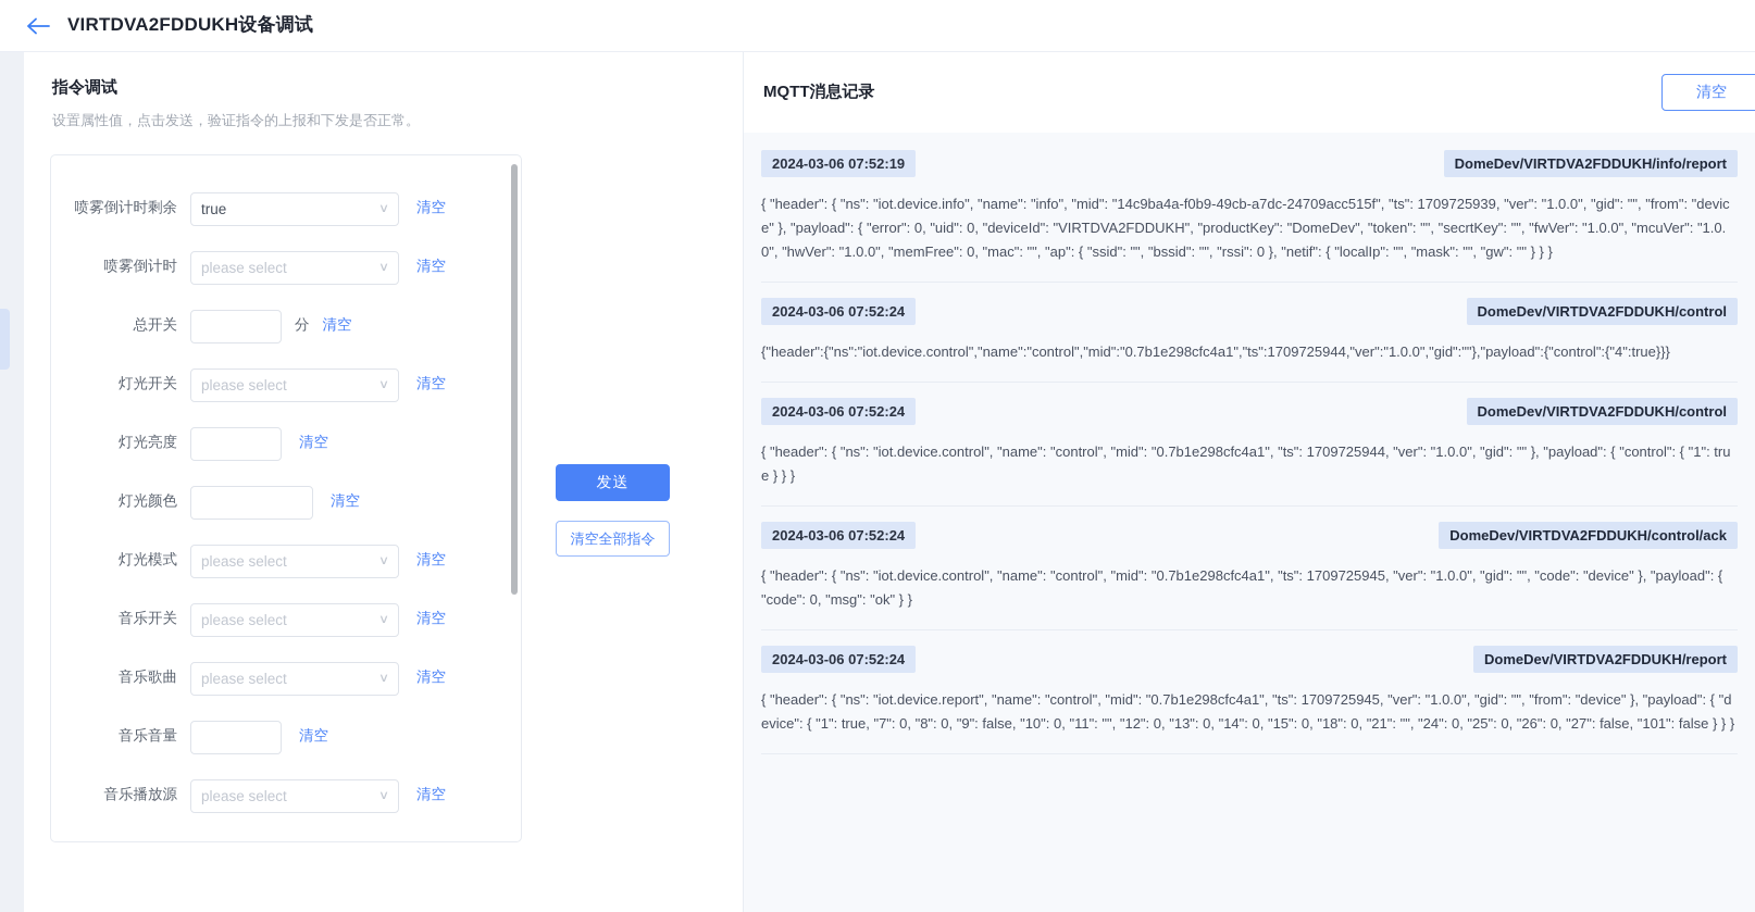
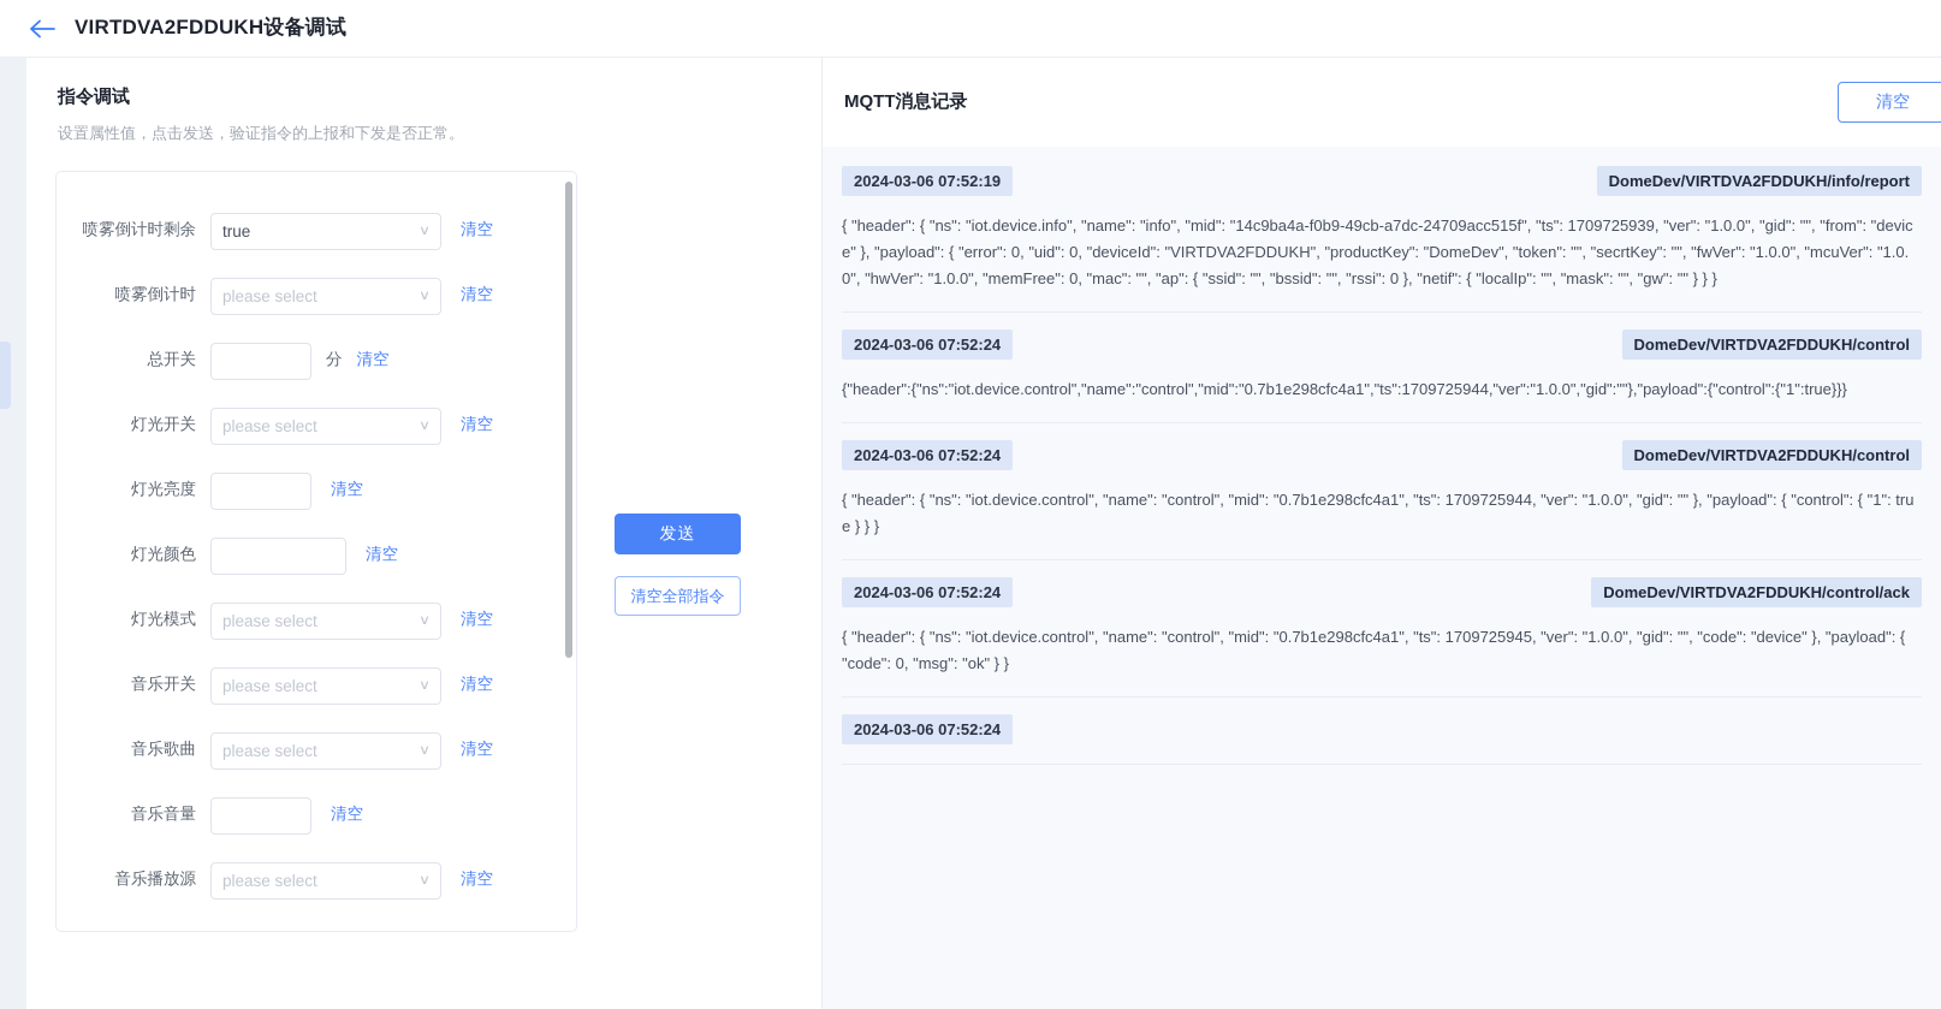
  VIRTDVA2FDDUKH设备调试
  指令调试
  设置属性值，点击发送，验证指令的上报和下发是否正常。
  喷雾倒计时剩余
  true
  ∨
  清空
  喷雾倒计时
  please select
  ∨
  清空
  总开关
  分
  清空
  灯光开关
  please select
  ∨
  清空
  灯光亮度
  清空
  灯光颜色
  清空
  灯光模式
  please select
  ∨
  清空
  音乐开关
  please select
  ∨
  清空
  音乐歌曲
  please select
  ∨
  清空
  音乐音量
  清空
  音乐播放源
  please select
  ∨
  清空
  发送
  清空全部指令
  MQTT消息记录
  清空
  2024-03-06 07:52:19
  DomeDev/VIRTDVA2FDDUKH/info/report
  { "header": { "ns": "iot.device.info", "name": "info", "mid": "14c9ba4a-f0b9-49cb-a7dc-24709acc515f", "ts": 1709725939, "ver": "1.0.0", "gid": "", "from": "device" }, "payload": { "error": 0, "uid": 0, "deviceId": "VIRTDVA2FDDUKH", "productKey": "DomeDev", "token": "", "secrtKey": "", "fwVer": "1.0.0", "mcuVer": "1.0.0", "hwVer": "1.0.0", "memFree": 0, "mac": "", "ap": { "ssid": "", "bssid": "", "rssi": 0 }, "netif": { "localIp": "", "mask": "", "gw": "" } } }
  2024-03-06 07:52:24
  DomeDev/VIRTDVA2FDDUKH/control
- {"header":{"ns":"iot.device.control","name":"control","mid":"0.7b1e298cfc4a1","ts":1709725944,"ver":"1.0.0","gid":""},"payload":{"control":{"4":true}}}
+ {"header":{"ns":"iot.device.control","name":"control","mid":"0.7b1e298cfc4a1","ts":1709725944,"ver":"1.0.0","gid":""},"payload":{"control":{"1":true}}}
  2024-03-06 07:52:24
  DomeDev/VIRTDVA2FDDUKH/control
  { "header": { "ns": "iot.device.control", "name": "control", "mid": "0.7b1e298cfc4a1", "ts": 1709725944, "ver": "1.0.0", "gid": "" }, "payload": { "control": { "1": true } } }
  2024-03-06 07:52:24
  DomeDev/VIRTDVA2FDDUKH/control/ack
  { "header": { "ns": "iot.device.control", "name": "control", "mid": "0.7b1e298cfc4a1", "ts": 1709725945, "ver": "1.0.0", "gid": "", "code": "device" }, "payload": { "code": 0, "msg": "ok" } }
  2024-03-06 07:52:24
- DomeDev/VIRTDVA2FDDUKH/report
- { "header": { "ns": "iot.device.report", "name": "control", "mid": "0.7b1e298cfc4a1", "ts": 1709725945, "ver": "1.0.0", "gid": "", "from": "device" }, "payload": { "device": { "1": true, "7": 0, "8": 0, "9": false, "10": 0, "11": "", "12": 0, "13": 0, "14": 0, "15": 0, "18": 0, "21": "", "24": 0, "25": 0, "26": 0, "27": false, "101": false } } }
